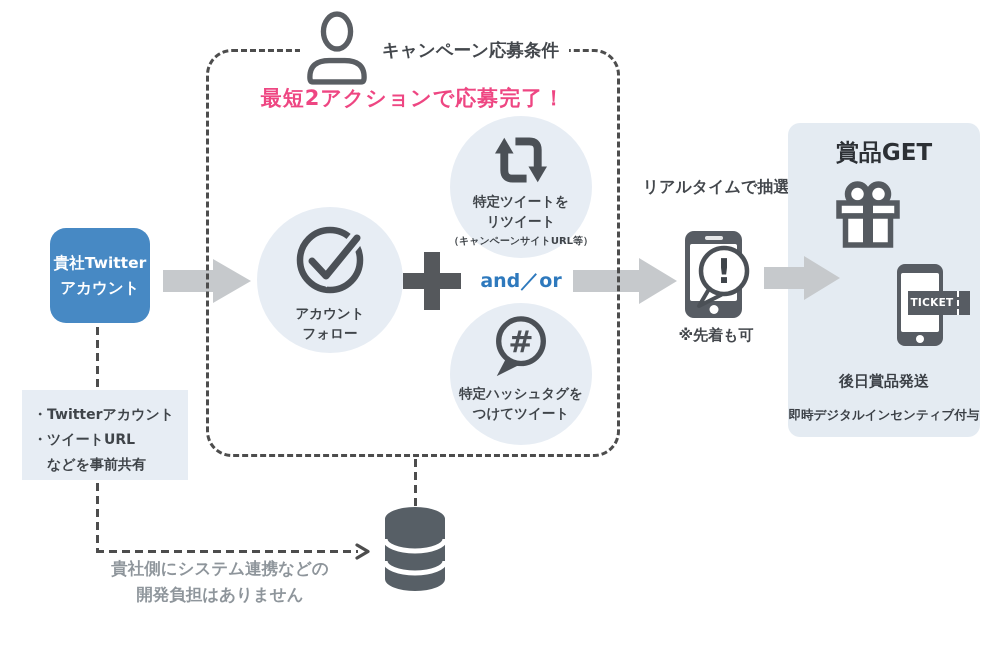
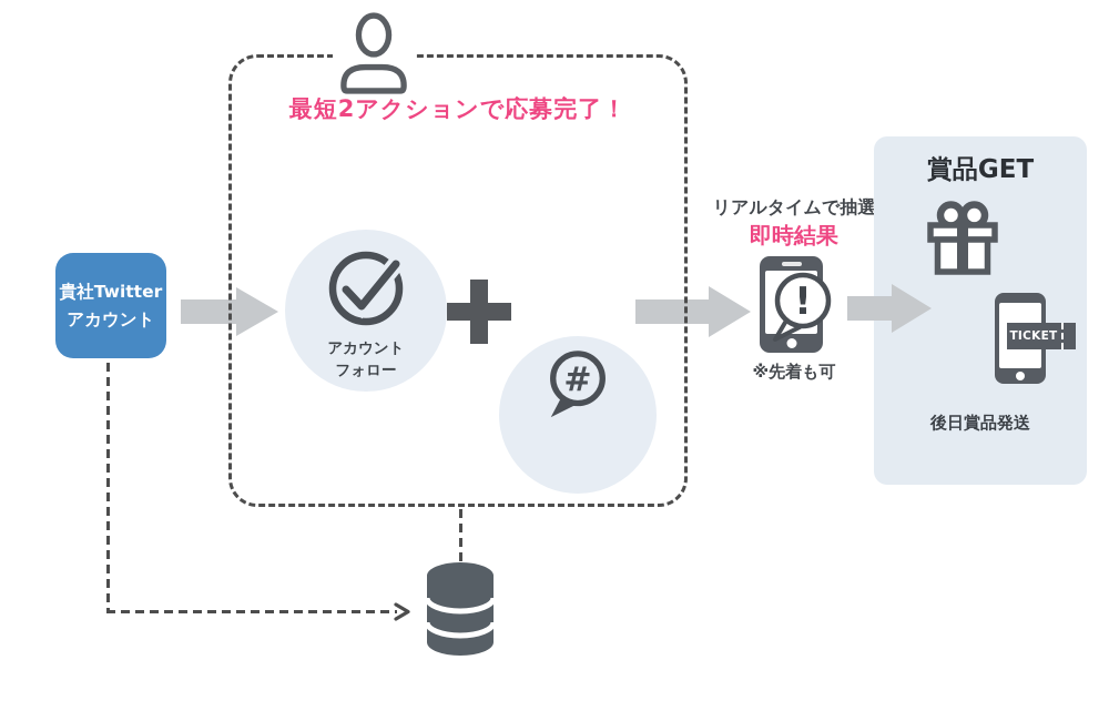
- キャンペーン応募条件
  最短2アクションで応募完了！
  貴社Twitter
  アカウント
- ・Twitterアカウント
- ・ツイートURL
- などを事前共有
  アカウント
  フォロー
- 特定ツイートを
- リツイート
- （キャンペーンサイトURL等）
- and／or
  #
- 特定ハッシュタグを
- つけてツイート
  リアルタイムで抽選
+ 即時結果
  !
  ※先着も可
  賞品GET
  TICKET
  後日賞品発送
- 即時デジタルインセンティブ付与
- 貴社側にシステム連携などの
- 開発負担はありません
